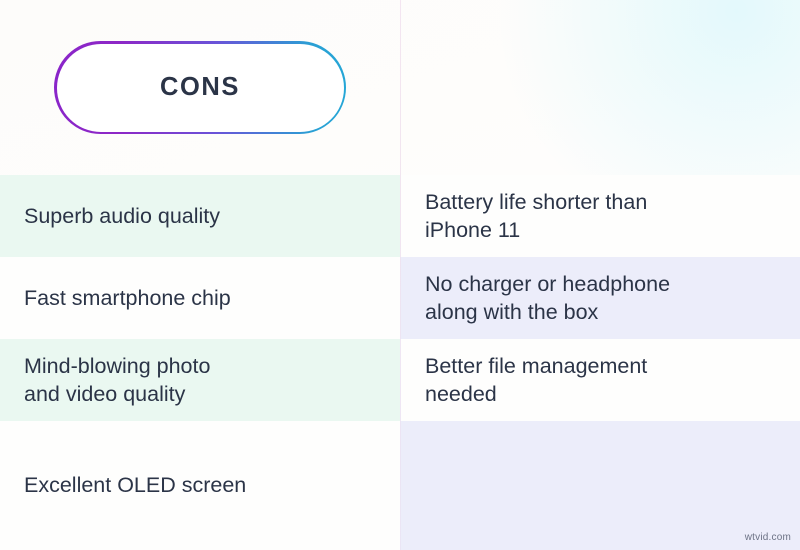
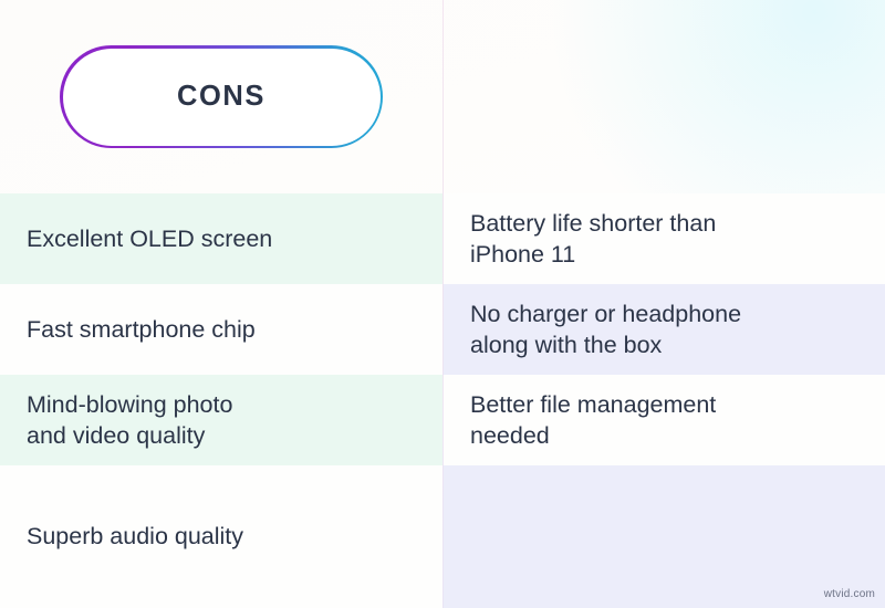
  CONS
- Superb audio quality
+ Excellent OLED screen
  Fast smartphone chip
  Mind-blowing photo
  and video quality
- Excellent OLED screen
+ Superb audio quality
  Battery life shorter than
  iPhone 11
  No charger or headphone
  along with the box
  Better file management
  needed
  wtvid.com
